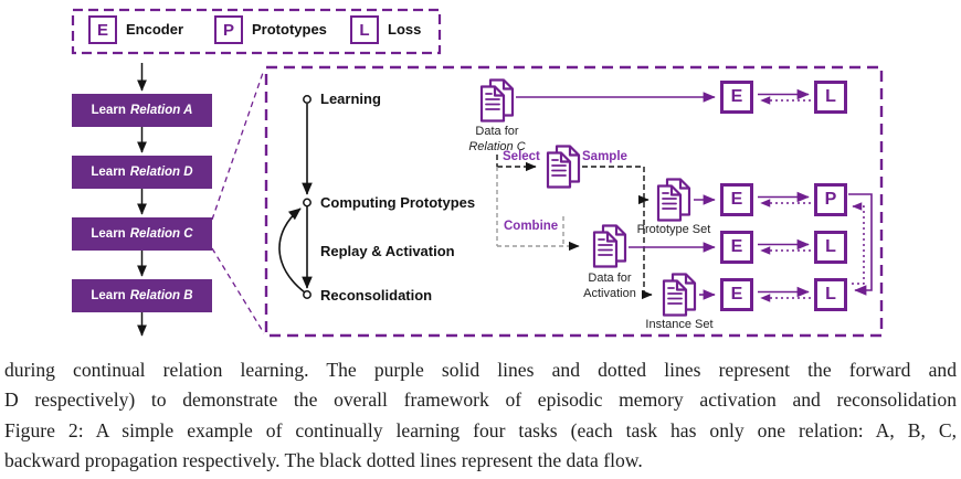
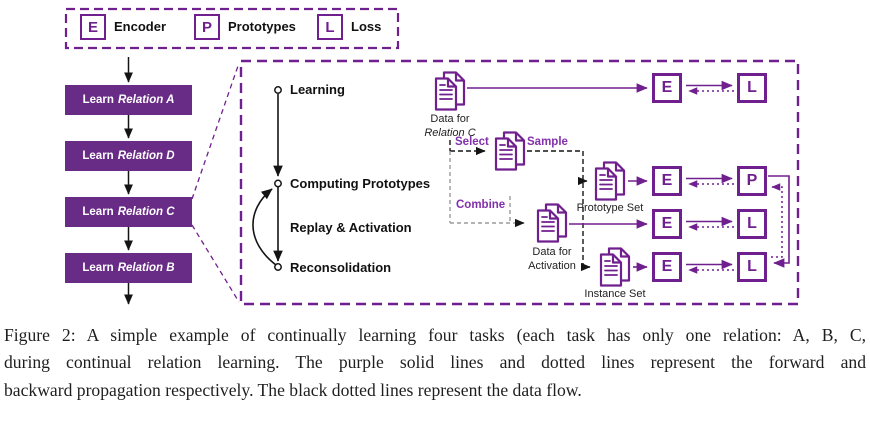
  E
  Encoder
  P
  Prototypes
  L
  Loss
  Learn
  Relation A
  Learn
  Relation D
  Learn
  Relation C
  Learn
  Relation B
  Learning
  Computing Prototypes
  Replay & Activation
  Reconsolidation
  Data for
  Relation C
  Data for
  Activation
  Prototype Set
  Instance Set
  Select
  Sample
  Combine
  E
  L
  E
  P
  E
  L
  E
  L
- during continual relation learning. The purple solid lines and dotted lines represent the forward and
+ Figure 2: A simple example of continually learning four tasks (each task has only one relation: A, B, C,
- D respectively) to demonstrate the overall framework of episodic memory activation and reconsolidation
- Figure 2: A simple example of continually learning four tasks (each task has only one relation: A, B, C,
+ during continual relation learning. The purple solid lines and dotted lines represent the forward and
  backward propagation respectively. The black dotted lines represent the data flow.
